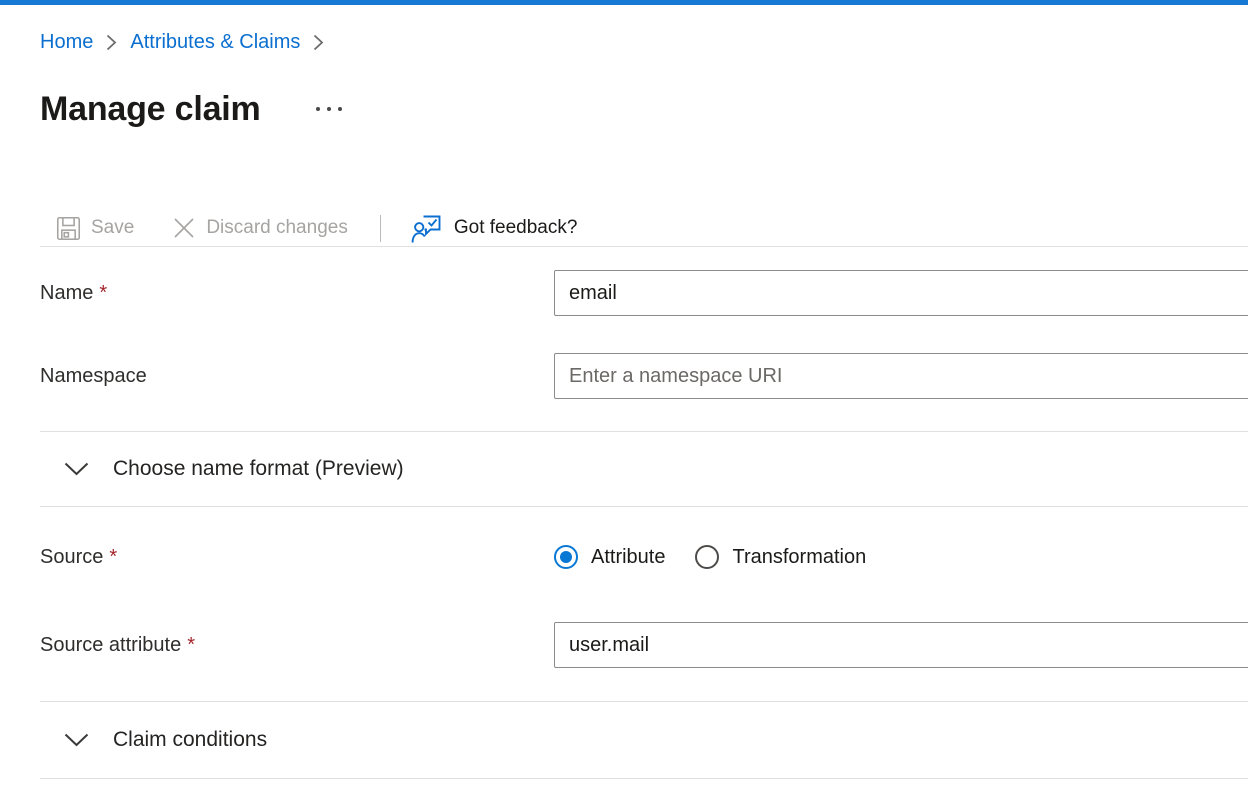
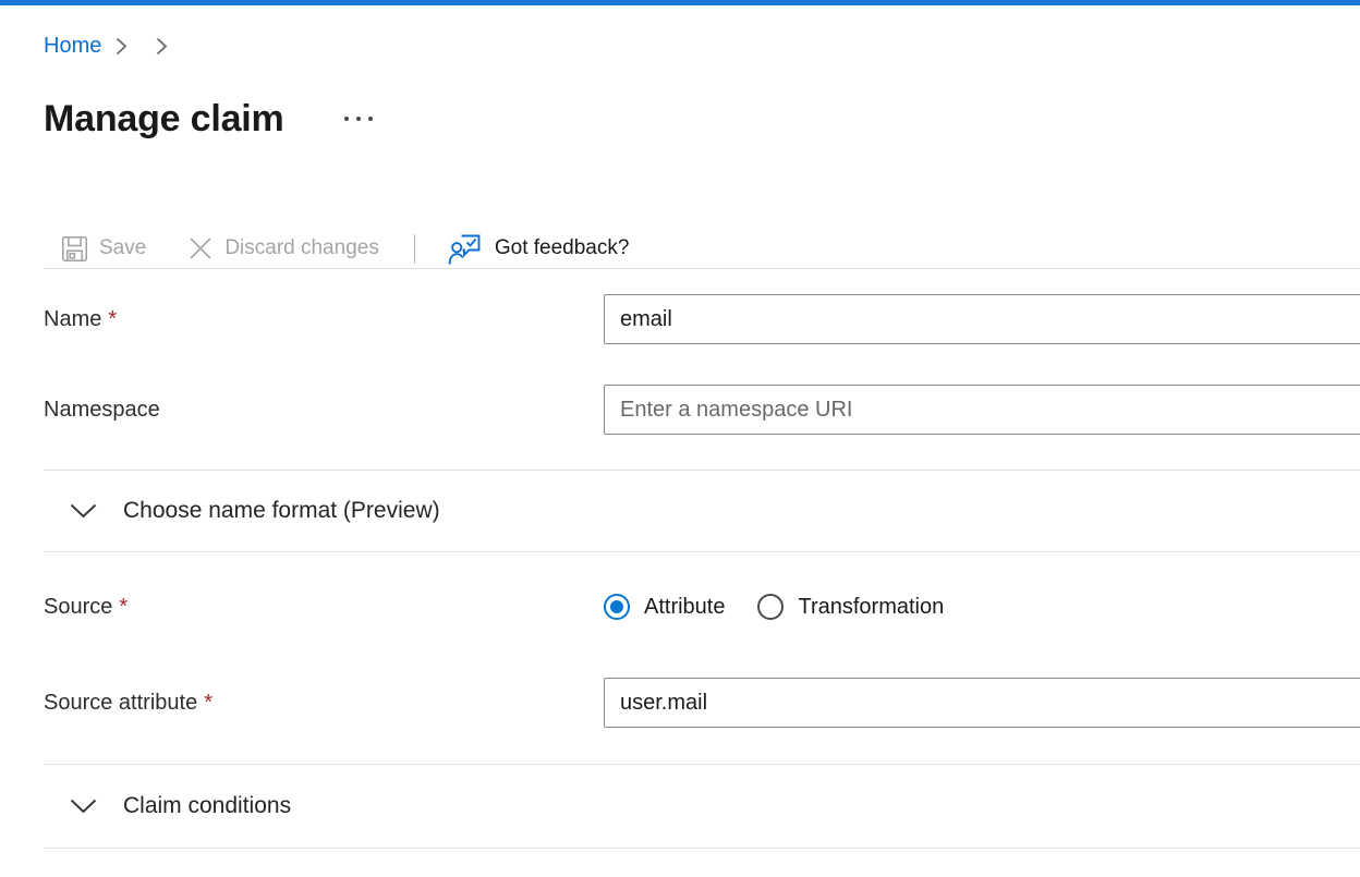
  Home
- Attributes & Claims
  Manage claim
  Save
  Discard changes
  Got feedback?
  Name *
  email
  Namespace
  Enter a namespace URI
  Choose name format (Preview)
  Source *
  Attribute
  Transformation
  Source attribute *
  user.mail
  Claim conditions
